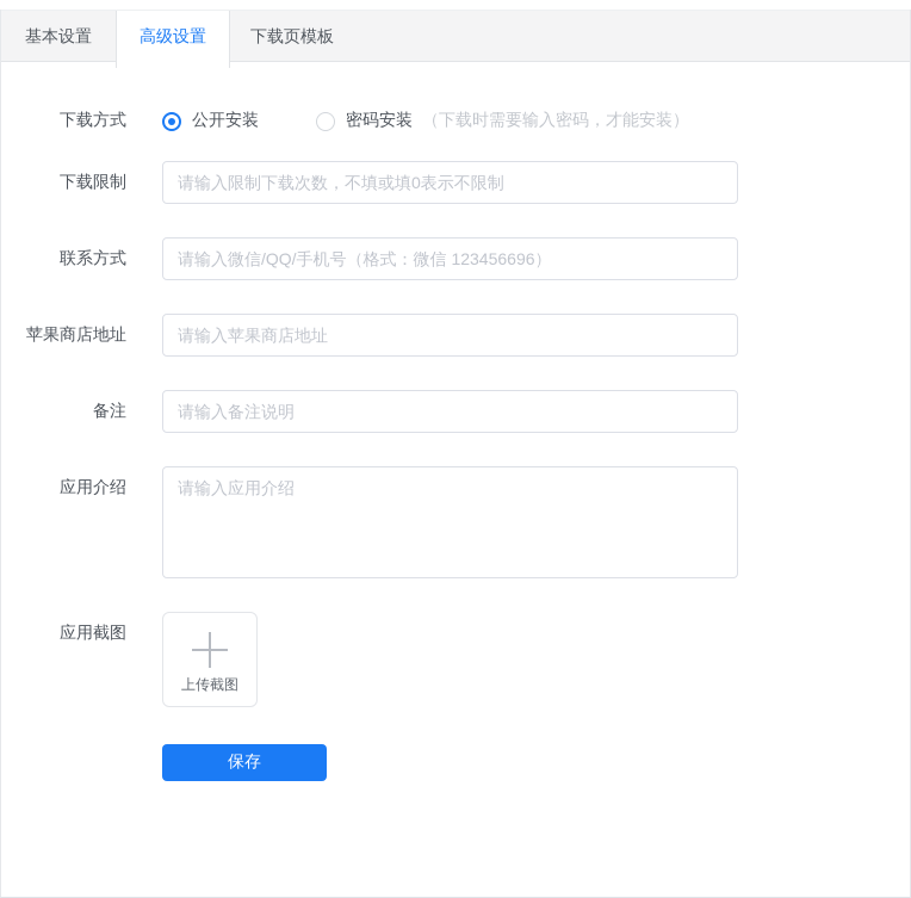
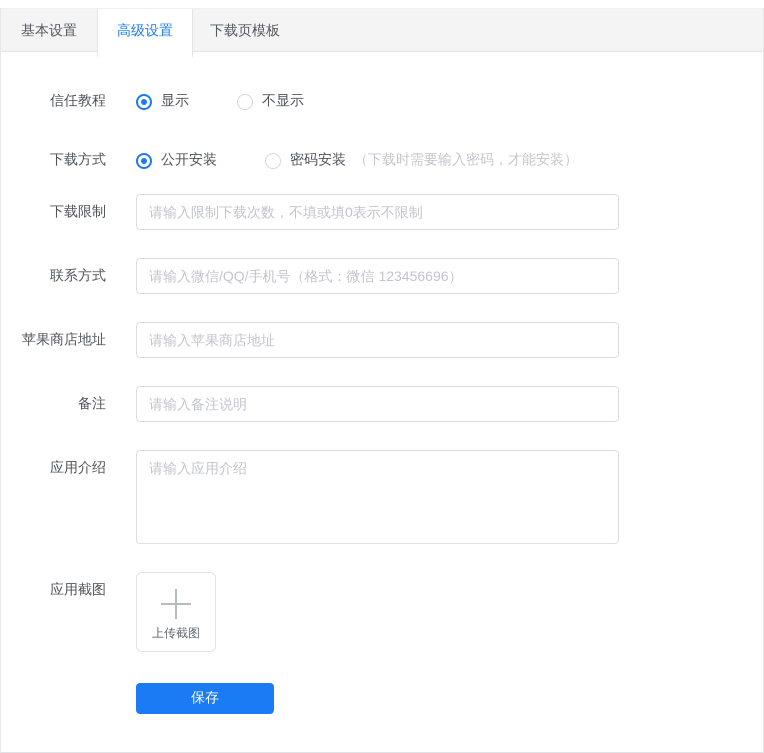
  基本设置
  高级设置
  下载页模板
+ 信任教程
+ 显示
+ 不显示
  下载方式
  公开安装
  密码安装
  （下载时需要输入密码，才能安装）
  下载限制
  请输入限制下载次数，不填或填0表示不限制
  联系方式
  请输入微信/QQ/手机号（格式：微信 123456696）
  苹果商店地址
  请输入苹果商店地址
  备注
  请输入备注说明
  应用介绍
  请输入应用介绍
  应用截图
  上传截图
  保存
